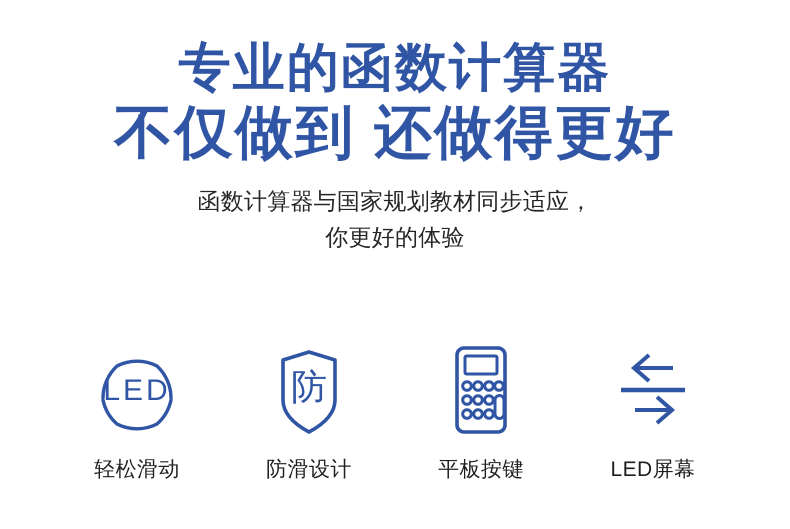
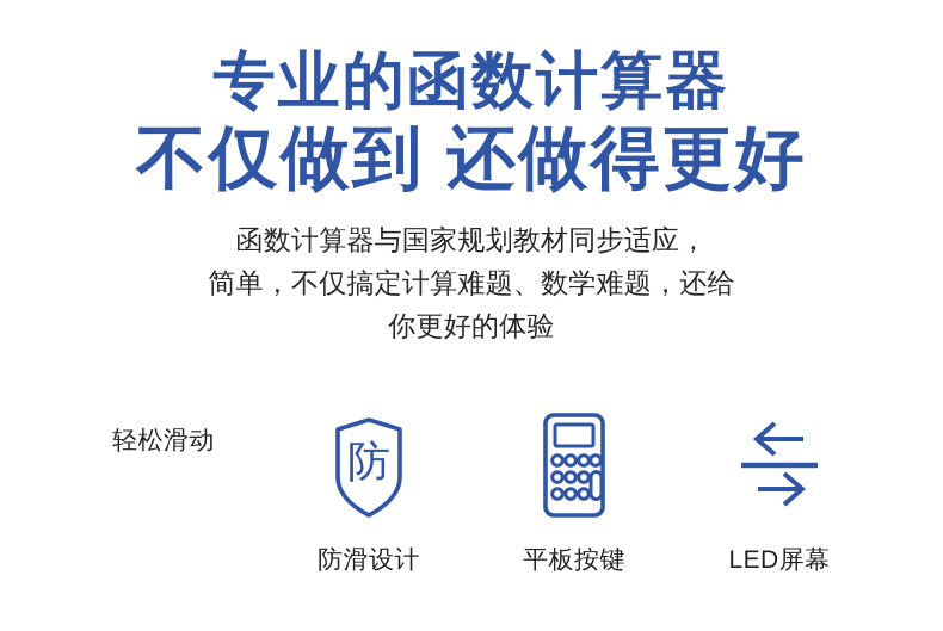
  专业的函数计算器
  不仅做到 还做得更好
  函数计算器与国家规划教材同步适应，
+ 简单，不仅搞定计算难题、数学难题，还给
  你更好的体验
- LED
  轻松滑动
  防
  防滑设计
  平板按键
  LED屏幕
